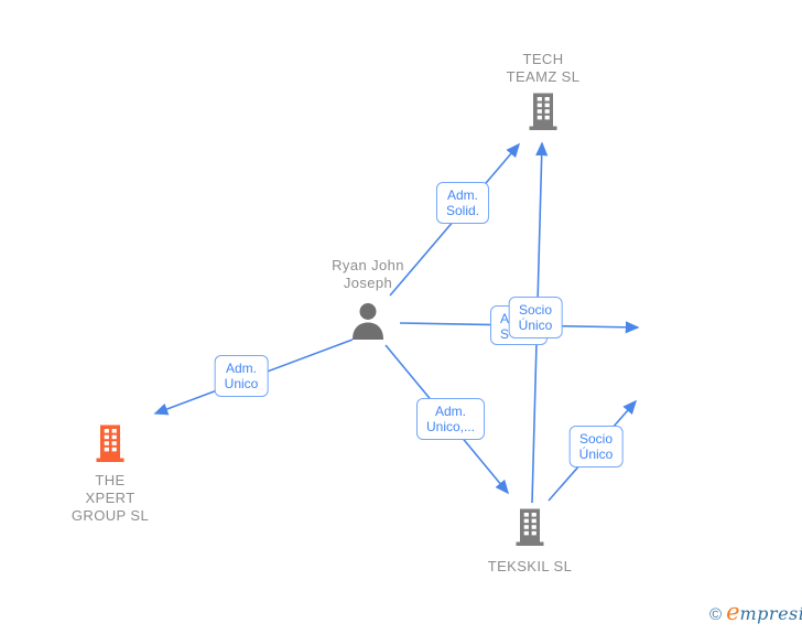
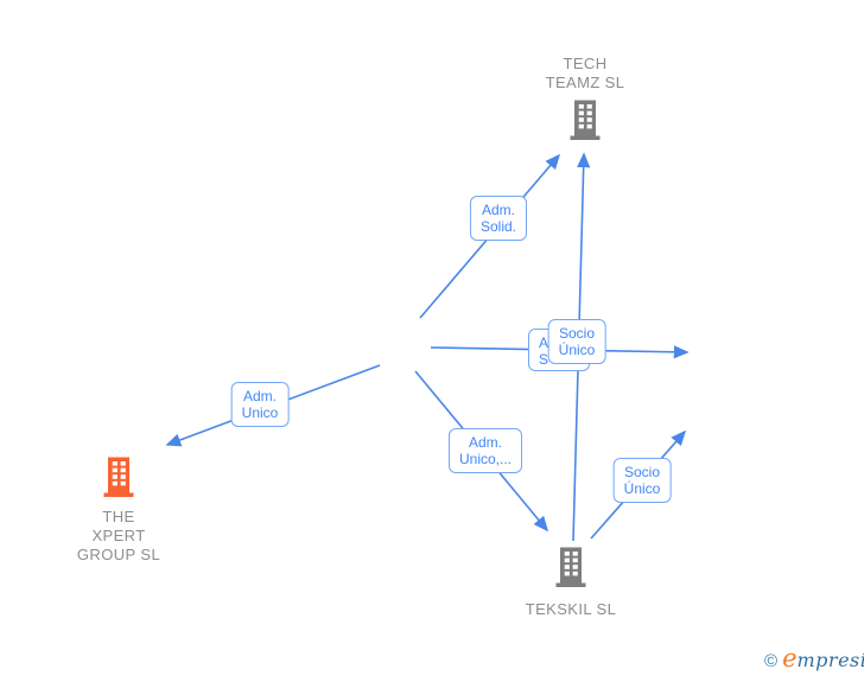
  TECH
  TEAMZ SL
- Ryan John
- Joseph
  THE
  XPERT
  GROUP SL
  TEKSKIL SL
  Adm.
  Solid.
  Adm.
  Unico
  Adm.
  Unico,...
  A
  S
  Socio
  Único
  Socio
  Único
  ©
  e
  mpres
